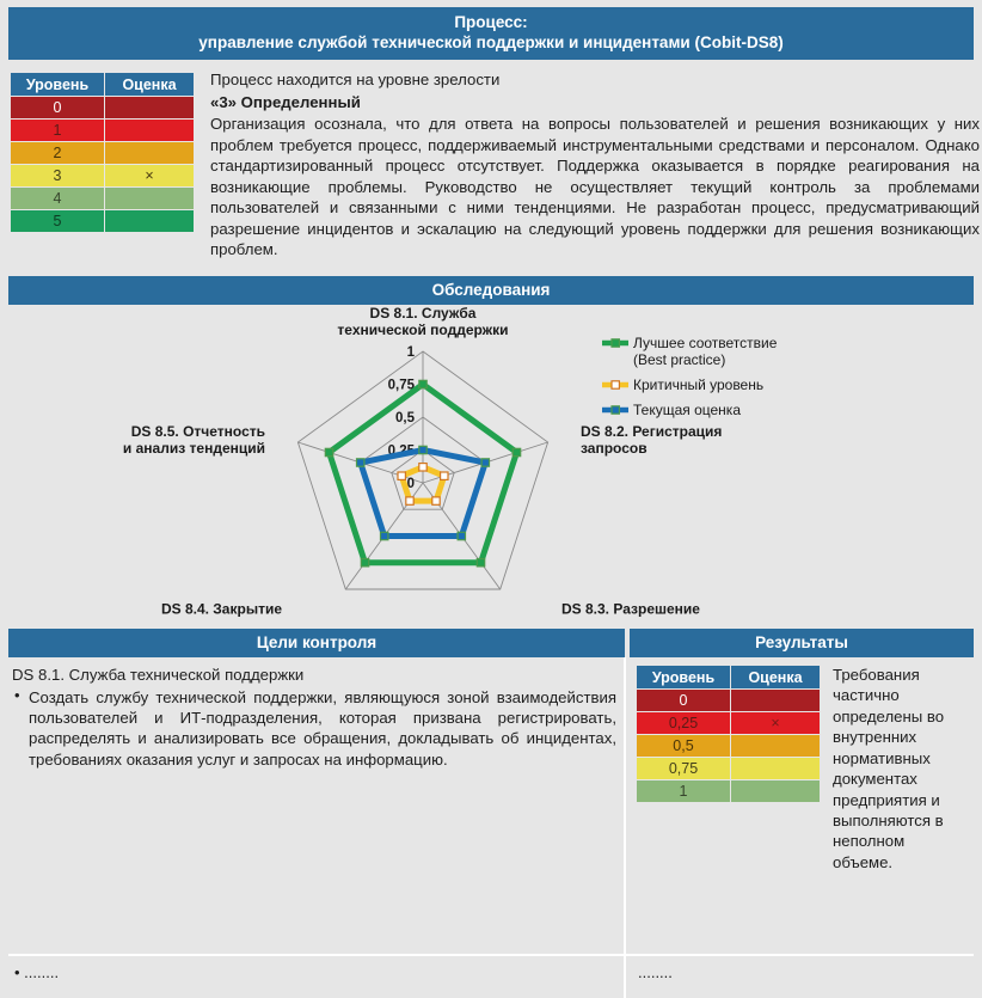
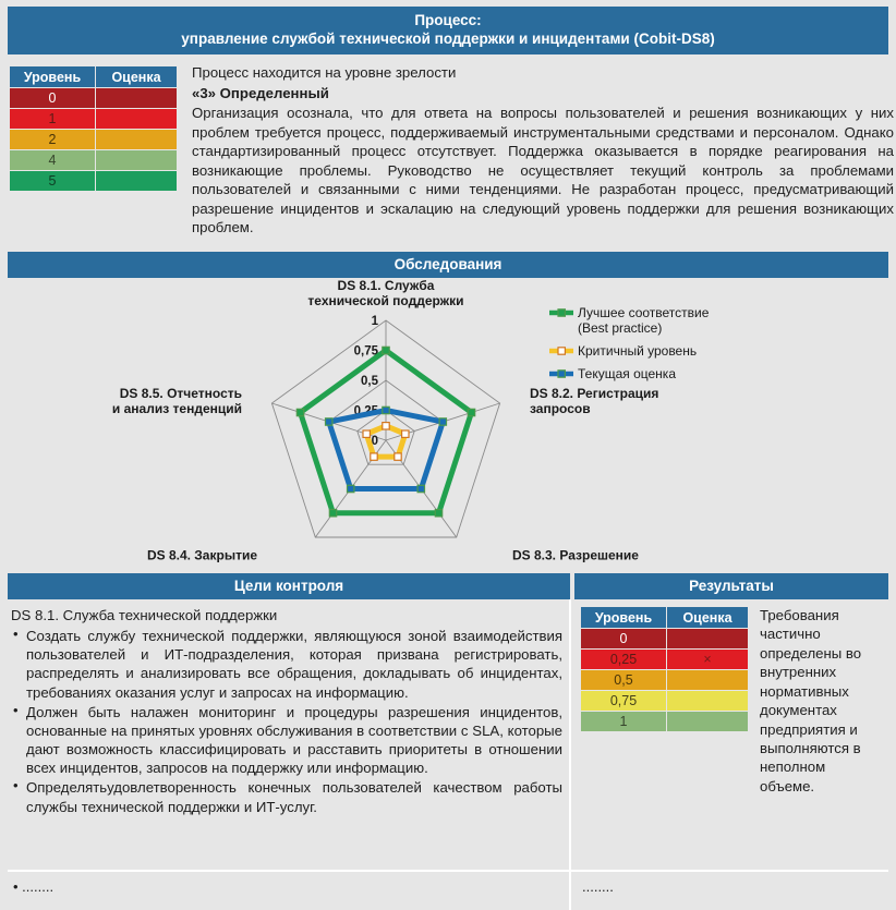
  Процесс:
  управление службой технической поддержки и инцидентами (Cobit-DS8)
  Уровень	Оценка
  0
  1
  2
- 3	×
  4
  5
  Процесс находится на уровне зрелости
  «3» Определенный
  Организация осознала, что для ответа на вопросы пользователей и решения возникающих у них проблем требуется процесс, поддерживаемый инструментальными средствами и персоналом. Однако стандартизированный процесс отсутствует. Поддержка оказывается в порядке реагирования на возникающие проблемы. Руководство не осуществляет текущий контроль за проблемами пользователей и связанными с ними тенденциями. Не разработан процесс, предусматривающий разрешение инцидентов и эскалацию на следующий уровень поддержки для решения возникающих проблем.
  Обследования
  0
  0,5
  0,75
  1
  DS 8.1. Служба
  технической поддержки
  DS 8.2. Регистрация
  запросов
  DS 8.3. Разрешение
  DS 8.4. Закрытие
  DS 8.5. Отчетность
  и анализ тенденций
  Лучшее соответствие
  (Best practice)
  Критичный уровень
  Текущая оценка
  Цели контроля
  Результаты
  DS 8.1. Служба технической поддержки
  Создать службу технической поддержки, являющуюся зоной взаимодействия пользователей и ИТ-подразделения, которая призвана регистрировать, распределять и анализировать все обращения, докладывать об инцидентах, требованиях оказания услуг и запросах на информацию.
+ Должен быть налажен мониторинг и процедуры разрешения инцидентов, основанные на принятых уровнях обслуживания в соответствии с SLA, которые дают возможность классифицировать и расставить приоритеты в отношении всех инцидентов, запросов на поддержку или информацию.
+ Определятьудовлетворенность конечных пользователей качеством работы службы технической поддержки и ИТ-услуг.
  Уровень	Оценка
  0
  0,25	×
  0,5
  0,75
  1
  Требования частично определены во внутренних нормативных документах предприятия и выполняются в неполном объеме.
  • ........
  ........
